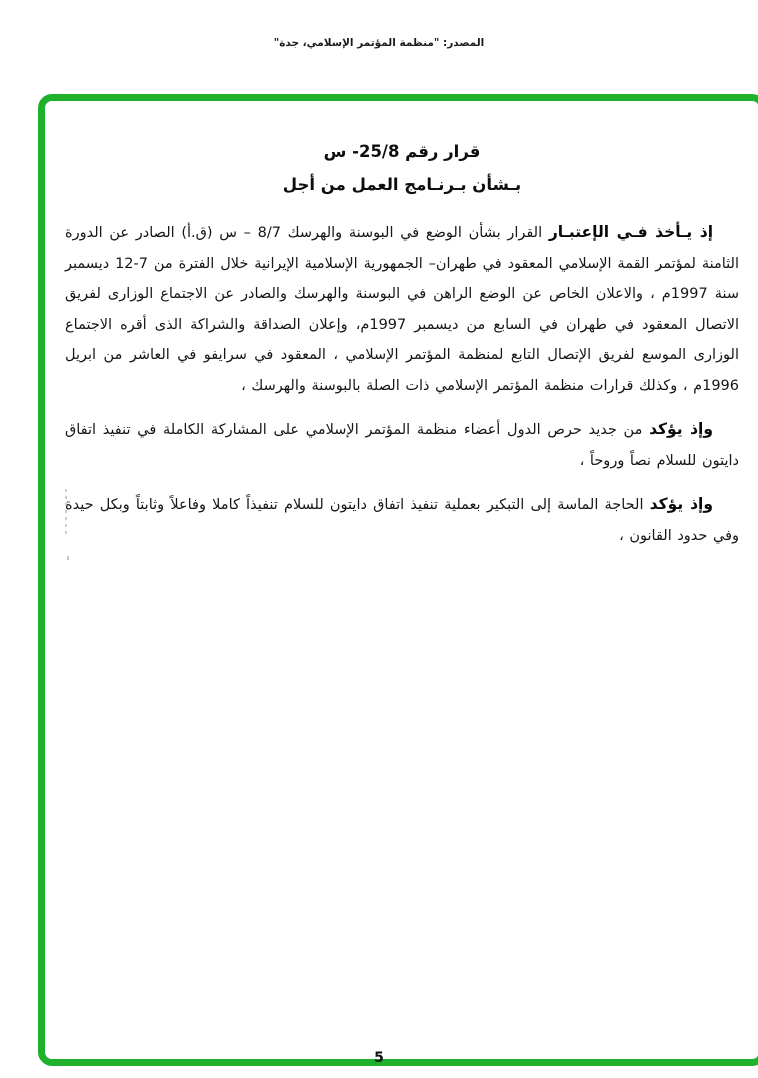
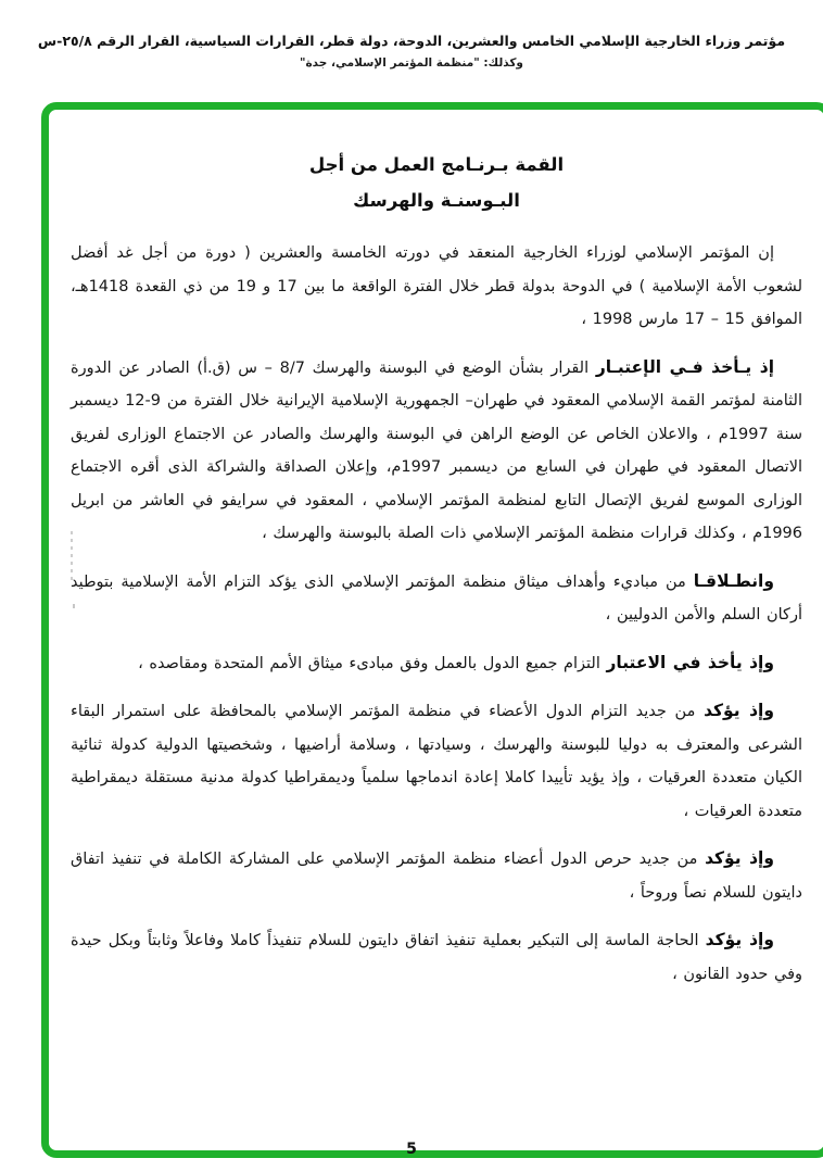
+ مؤتمر وزراء الخارجية الإسلامي الخامس والعشرين، الدوحة، دولة قطر، القرارات السياسية، القرار الرقم ٢٥/٨-س
- المصدر: "منظمة المؤتمر الإسلامي، جدة"
+ وكذلك: "منظمة المؤتمر الإسلامي، جدة"
- قرار رقم 25/8- س
- بـشأن بـرنـامج العمل من أجل
+ القمة بـرنـامج العمل من أجل
+ البـوسنـة والهرسك
+ إن المؤتمر الإسلامي لوزراء الخارجية المنعقد في دورته الخامسة والعشرين ( دورة من أجل غد أفضل لشعوب الأمة الإسلامية ) في الدوحة بدولة قطر خلال الفترة الواقعة ما بين 17 و 19 من ذي القعدة 1418هـ، الموافق 15 – 17 مارس 1998 ،
- إذ يـأخذ فـي الإعتبـار القرار بشأن الوضع في البوسنة والهرسك 8/7 – س (ق.أ) الصادر عن الدورة الثامنة لمؤتمر القمة الإسلامي المعقود في طهران– الجمهورية الإسلامية الإيرانية خلال الفترة من 7-12 ديسمبر سنة 1997م ، والاعلان الخاص عن الوضع الراهن في البوسنة والهرسك والصادر عن الاجتماع الوزارى لفريق الاتصال المعقود في طهران في السابع من ديسمبر 1997م، وإعلان الصداقة والشراكة الذى أقره الاجتماع الوزارى الموسع لفريق الإتصال التابع لمنظمة المؤتمر الإسلامي ، المعقود في سرايفو في العاشر من ابريل 1996م ، وكذلك قرارات منظمة المؤتمر الإسلامي ذات الصلة بالبوسنة والهرسك ،
+ إذ يـأخذ فـي الإعتبـار القرار بشأن الوضع في البوسنة والهرسك 8/7 – س (ق.أ) الصادر عن الدورة الثامنة لمؤتمر القمة الإسلامي المعقود في طهران– الجمهورية الإسلامية الإيرانية خلال الفترة من 9-12 ديسمبر سنة 1997م ، والاعلان الخاص عن الوضع الراهن في البوسنة والهرسك والصادر عن الاجتماع الوزارى لفريق الاتصال المعقود في طهران في السابع من ديسمبر 1997م، وإعلان الصداقة والشراكة الذى أقره الاجتماع الوزارى الموسع لفريق الإتصال التابع لمنظمة المؤتمر الإسلامي ، المعقود في سرايفو في العاشر من ابريل 1996م ، وكذلك قرارات منظمة المؤتمر الإسلامي ذات الصلة بالبوسنة والهرسك ،
+ وانطـلاقـا من مباديء وأهداف ميثاق منظمة المؤتمر الإسلامي الذى يؤكد التزام الأمة الإسلامية بتوطيد أركان السلم والأمن الدوليين ،
+ وإذ يأخذ في الاعتبار التزام جميع الدول بالعمل وفق مبادىء ميثاق الأمم المتحدة ومقاصده ،
+ وإذ يؤكد من جديد التزام الدول الأعضاء في منظمة المؤتمر الإسلامي بالمحافظة على استمرار البقاء الشرعى والمعترف به دوليا للبوسنة والهرسك ، وسيادتها ، وسلامة أراضيها ، وشخصيتها الدولية كدولة ثنائية الكيان متعددة العرقيات ، وإذ يؤيد تأييدا كاملا إعادة اندماجها سلمياً وديمقراطيا كدولة مدنية مستقلة ديمقراطية متعددة العرقيات ،
  وإذ يؤكد من جديد حرص الدول أعضاء منظمة المؤتمر الإسلامي على المشاركة الكاملة في تنفيذ اتفاق دايتون للسلام نصاً وروحاً ،
  وإذ يؤكد الحاجة الماسة إلى التبكير بعملية تنفيذ اتفاق دايتون للسلام تنفيذاً كاملا وفاعلاً وثابتاً وبكل حيدة وفي حدود القانون ،
  5
